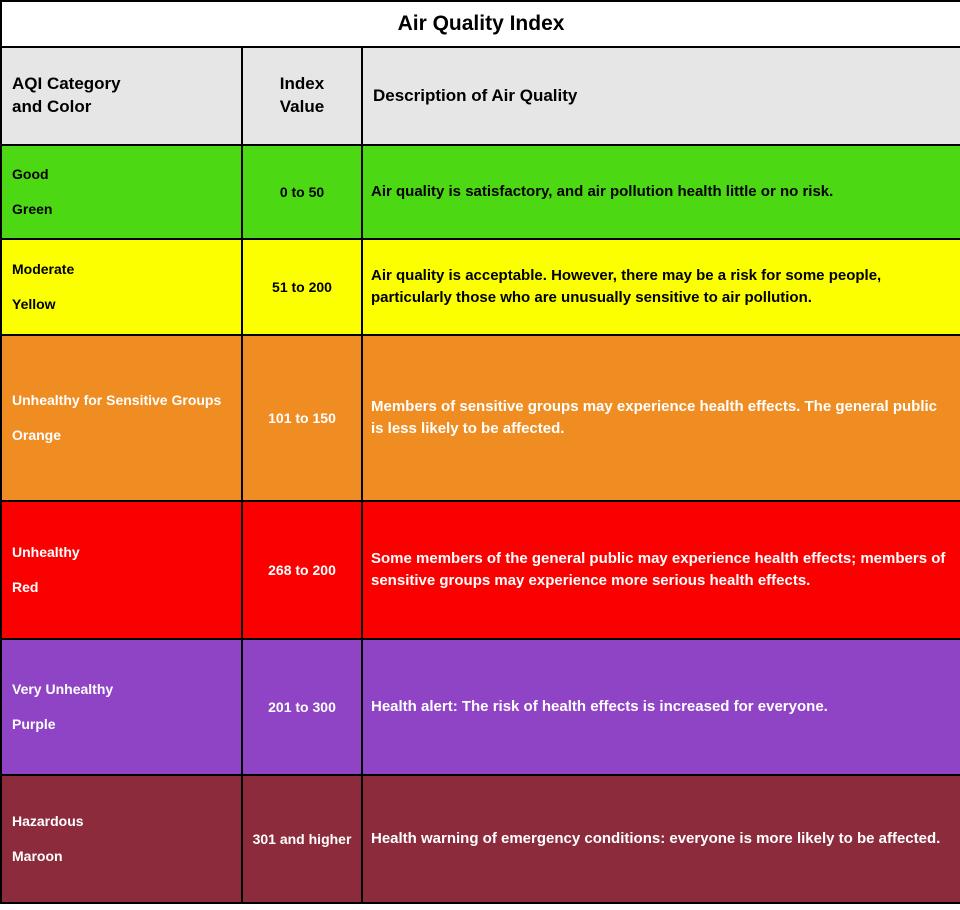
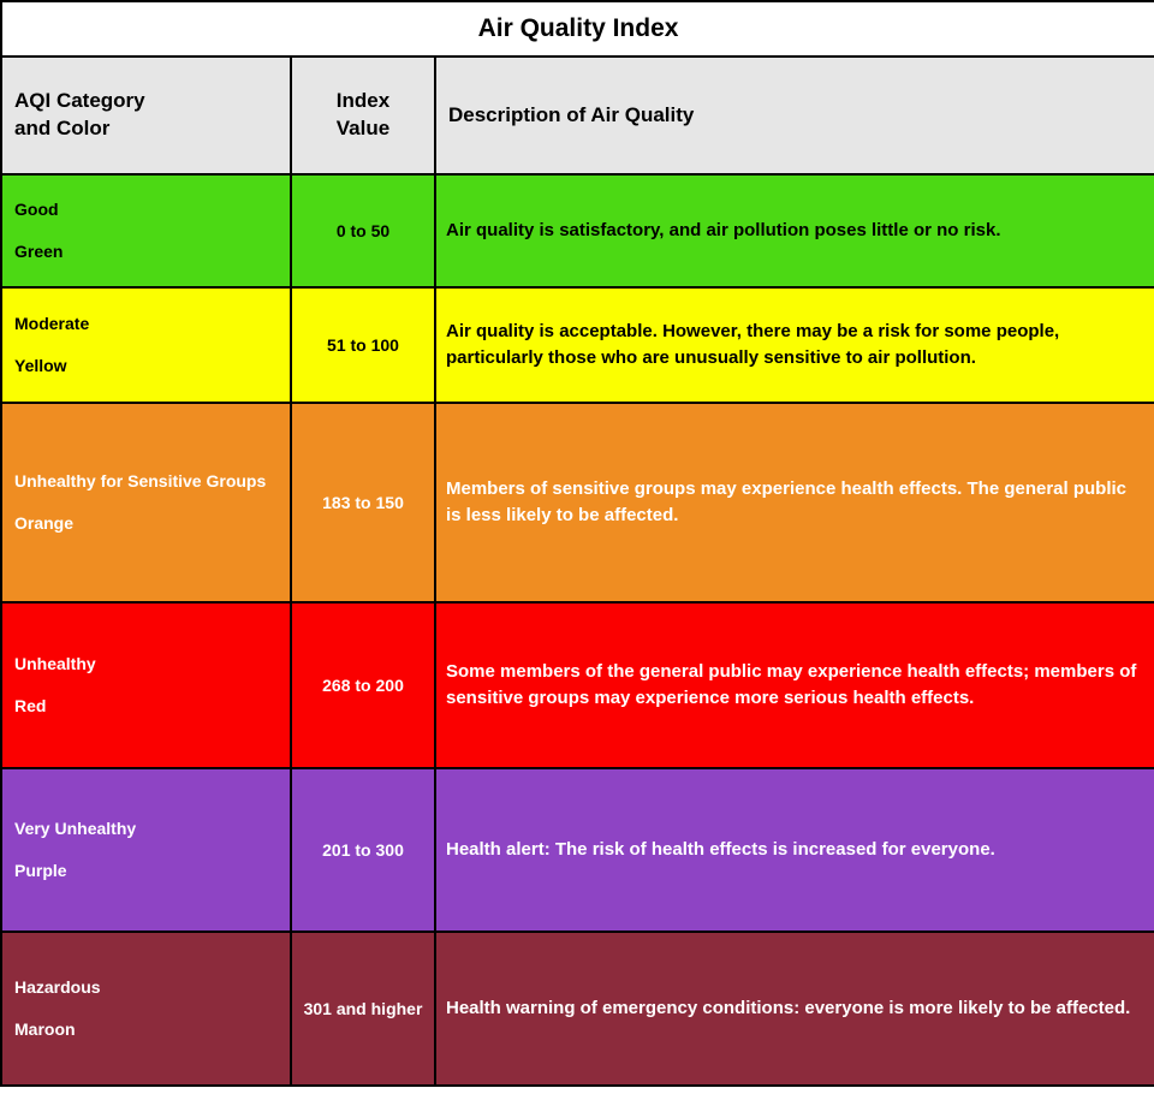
  Air Quality Index
  AQI Category and Color	Index Value	Description of Air Quality
- Good Green	0 to 50	Air quality is satisfactory, and air pollution health little or no risk.
+ Good Green	0 to 50	Air quality is satisfactory, and air pollution poses little or no risk.
- Moderate Yellow	51 to 200	Air quality is acceptable. However, there may be a risk for some people, particularly those who are unusually sensitive to air pollution.
+ Moderate Yellow	51 to 100	Air quality is acceptable. However, there may be a risk for some people, particularly those who are unusually sensitive to air pollution.
- Unhealthy for Sensitive Groups Orange	101 to 150	Members of sensitive groups may experience health effects. The general public is less likely to be affected.
+ Unhealthy for Sensitive Groups Orange	183 to 150	Members of sensitive groups may experience health effects. The general public is less likely to be affected.
  Unhealthy Red	268 to 200	Some members of the general public may experience health effects; members of sensitive groups may experience more serious health effects.
  Very Unhealthy Purple	201 to 300	Health alert: The risk of health effects is increased for everyone.
  Hazardous Maroon	301 and higher	Health warning of emergency conditions: everyone is more likely to be affected.
